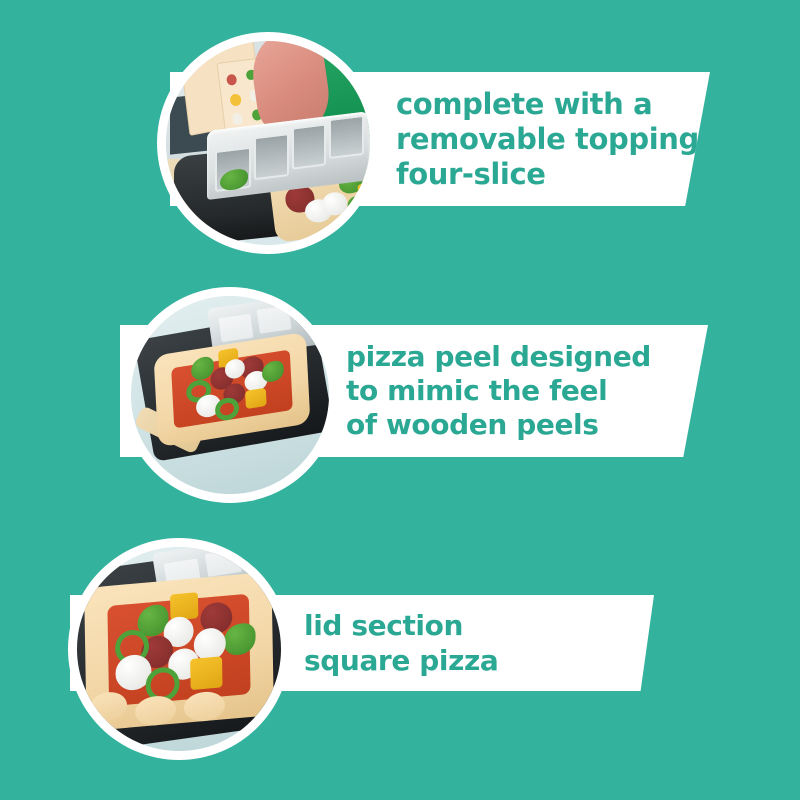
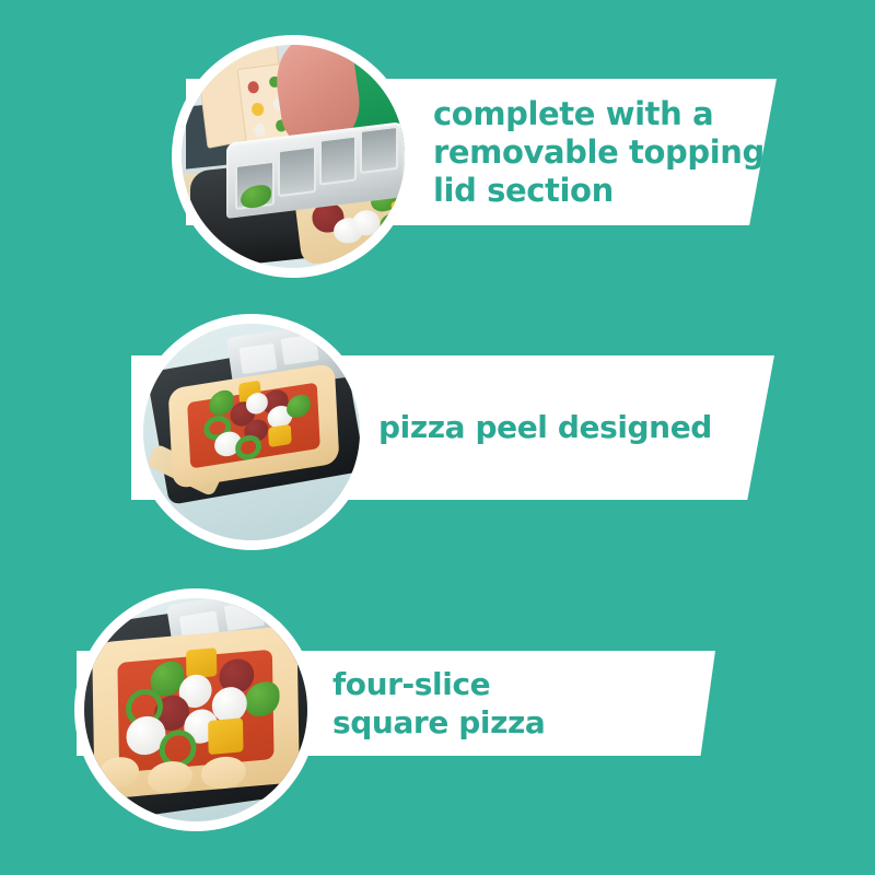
  complete with a
  removable topping
- four-slice
+ lid section
  pizza peel designed
- to mimic the feel
- of wooden peels
- lid section
+ four-slice
  square pizza
